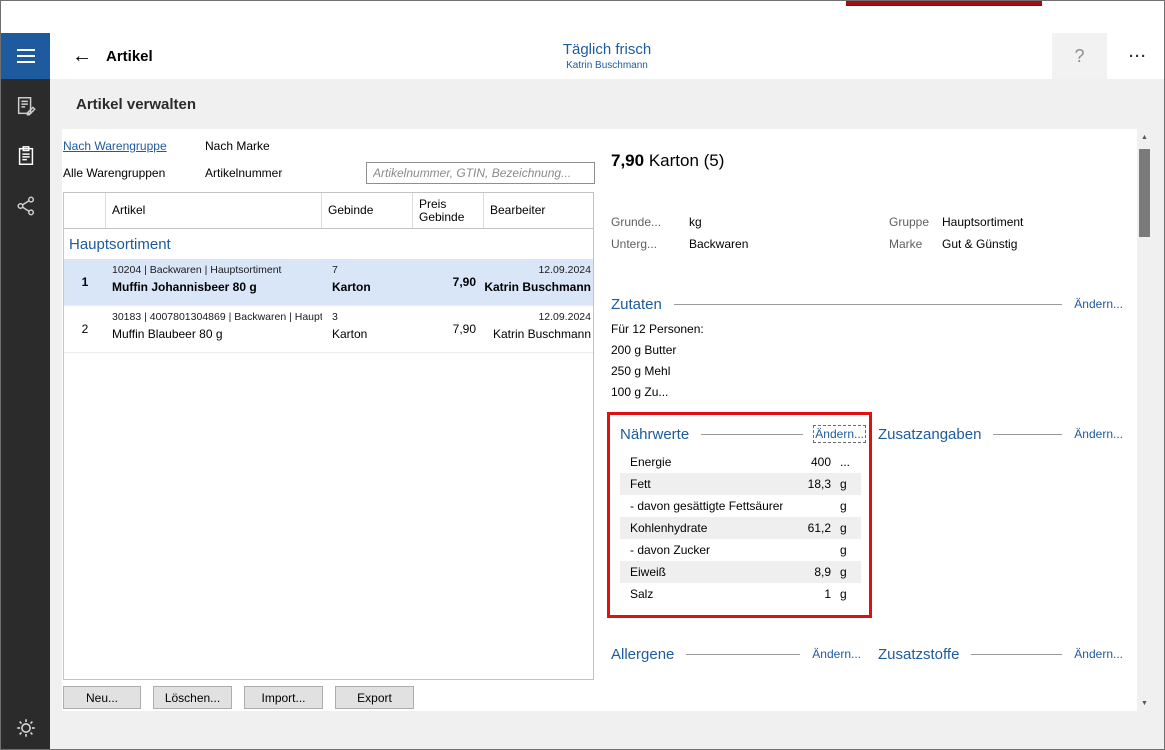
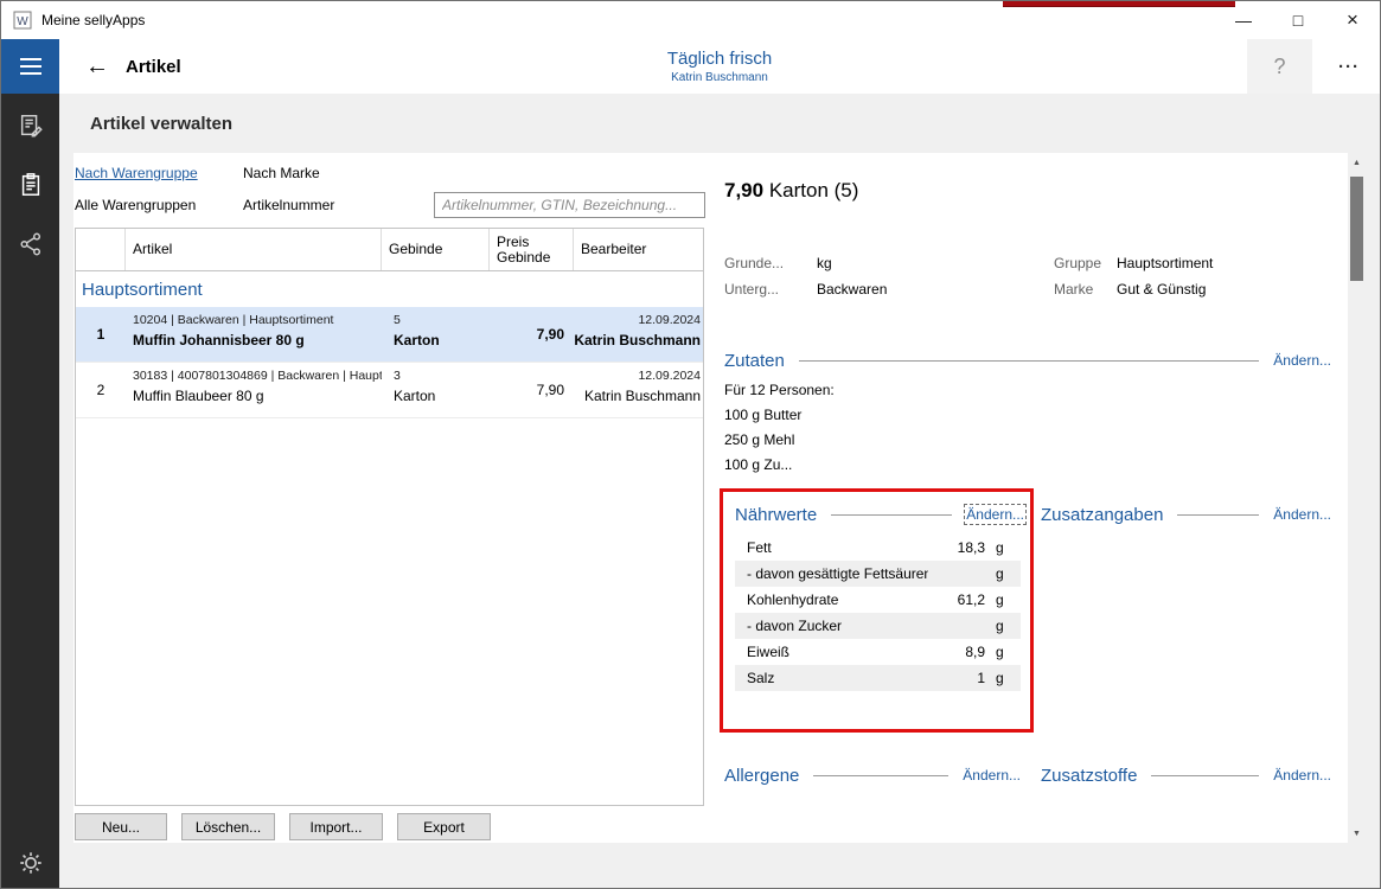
+ W
+ Meine sellyApps
+ —
+ □
+ ×
  ←
  Artikel
  Täglich frisch
  Katrin Buschmann
  ?
  ···
  Artikel verwalten
  Nach Warengruppe
  Nach Marke
  Alle Warengruppen
  Artikelnummer
  Artikelnummer, GTIN, Bezeichnung...
  Artikel
  Gebinde
  Preis
  Gebinde
  Bearbeiter
  Hauptsortiment
  1
  10204 | Backwaren | Hauptsortiment
  Muffin Johannisbeer 80 g
- 7
+ 5
  Karton
  7,90
  12.09.2024
  Katrin Buschmann
  2
  30183 | 4007801304869 | Backwaren | Haupt
  Muffin Blaubeer 80 g
  3
  Karton
  7,90
  12.09.2024
  Katrin Buschmann
  Neu...
  Löschen...
  Import...
  Export
  7,90 Karton (5)
  Grunde...
  kg
  Gruppe
  Hauptsortiment
  Unterg...
  Backwaren
  Marke
  Gut & Günstig
  Zutaten
  Ändern...
  Für 12 Personen:
- 200 g Butter
+ 100 g Butter
  250 g Mehl
  100 g Zu...
  Nährwerte
  Ändern...
- Energie
- 400
- ...
  Fett
  18,3
  g
  - davon gesättigte Fettsäuren
  g
  Kohlenhydrate
  61,2
  g
  - davon Zucker
  g
  Eiweiß
  8,9
  g
  Salz
  1
  g
  Zusatzangaben
  Ändern...
  Allergene
  Ändern...
  Zusatzstoffe
  Ändern...
